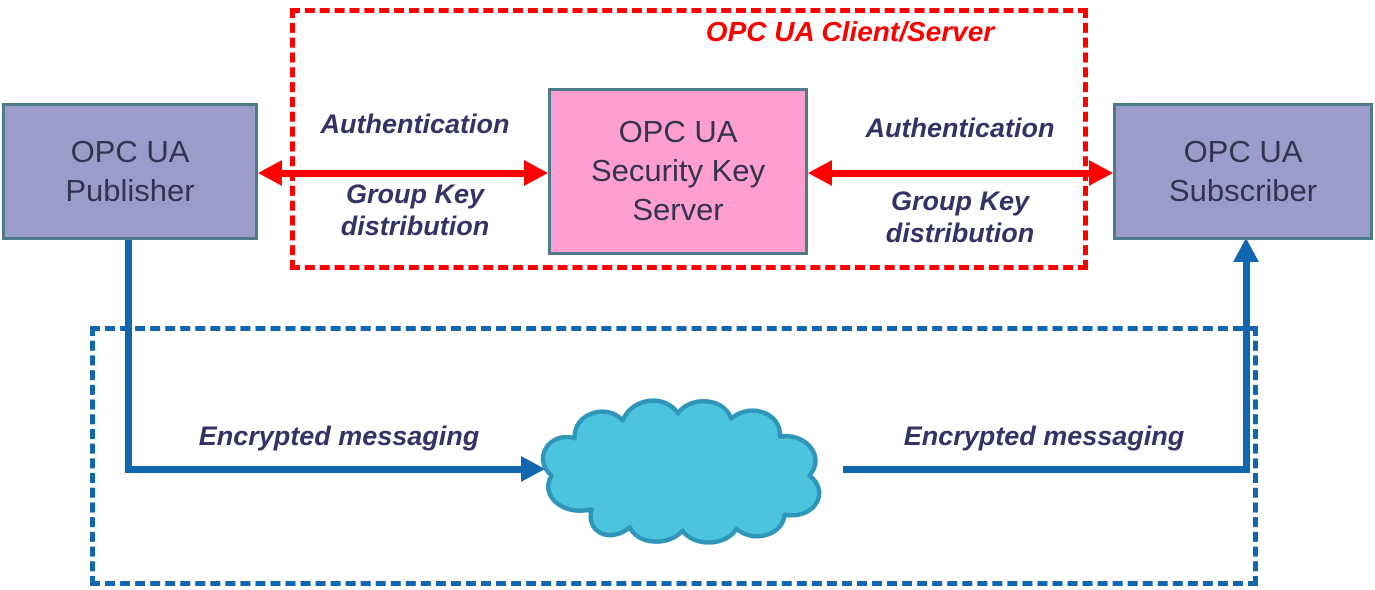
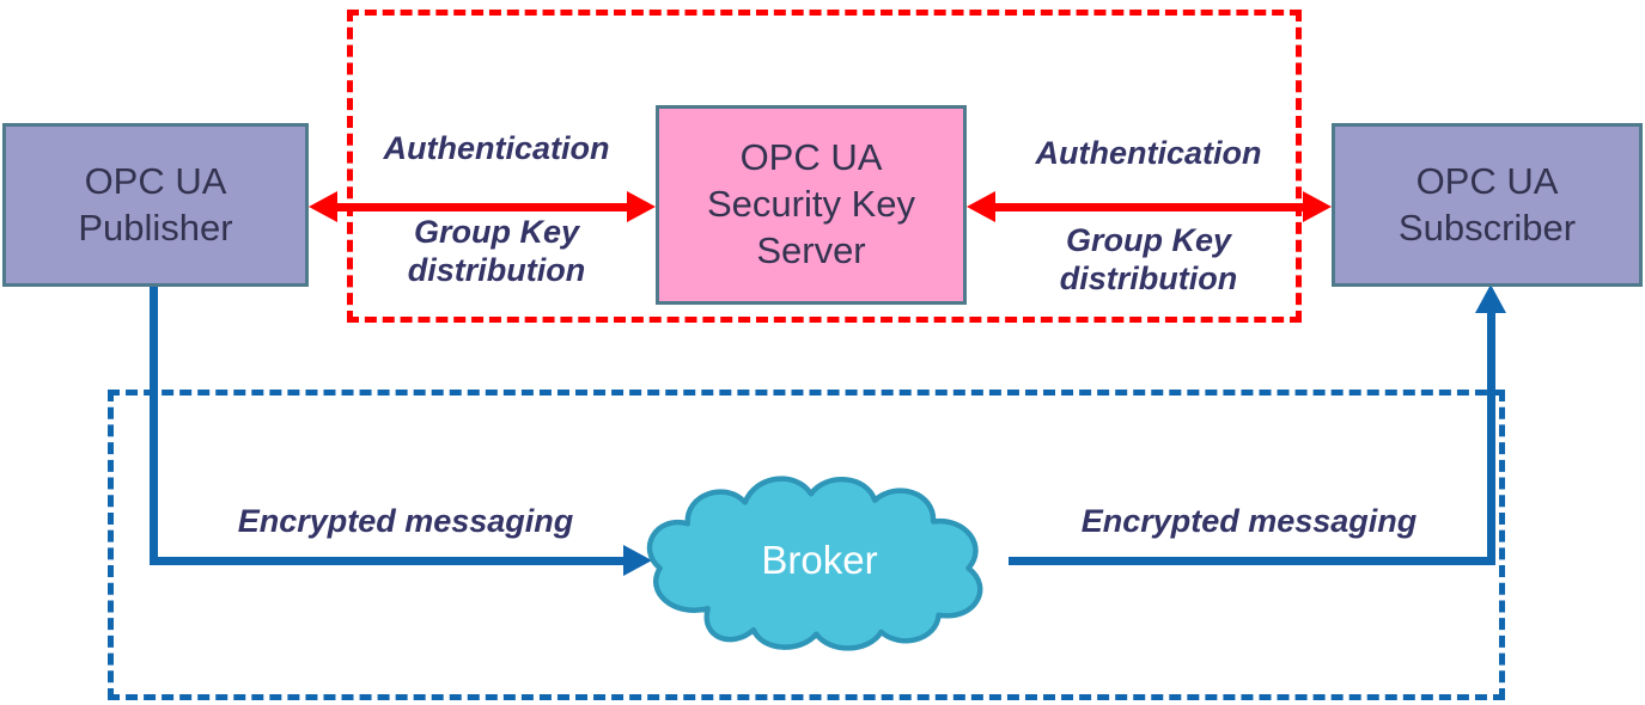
- OPC UA Client/Server
  OPC UA
  Publisher
  OPC UA
  Security Key
  Server
  OPC UA
  Subscriber
  Authentication
  Group Key
  distribution
  Authentication
  Group Key
  distribution
  Encrypted messaging
  Encrypted messaging
+ Broker
